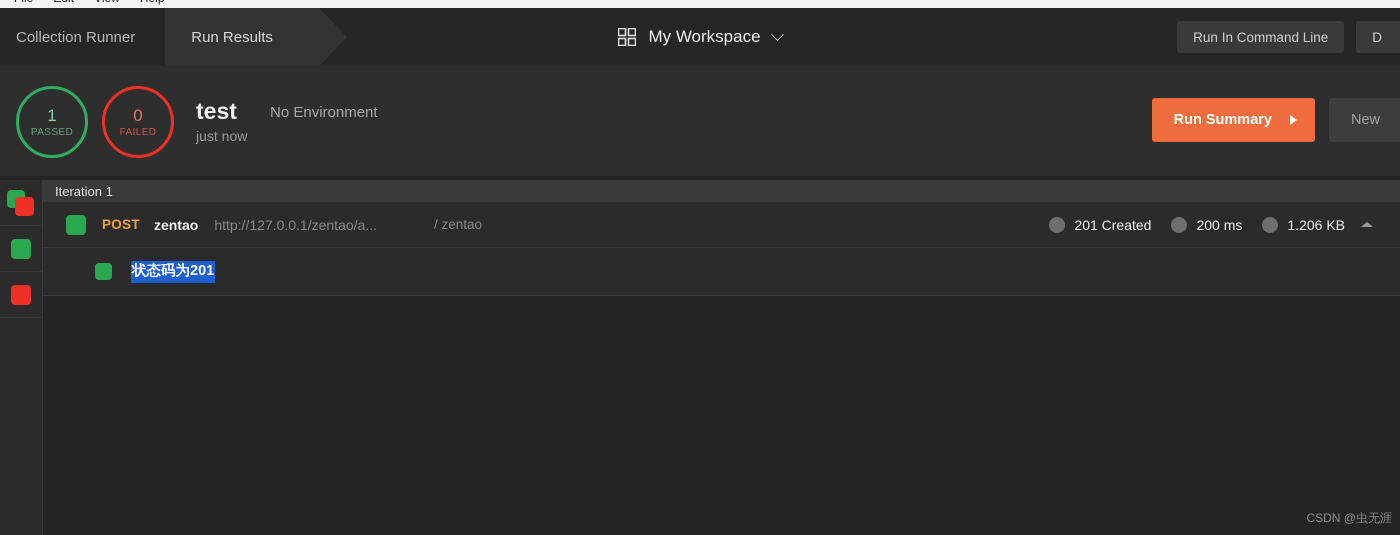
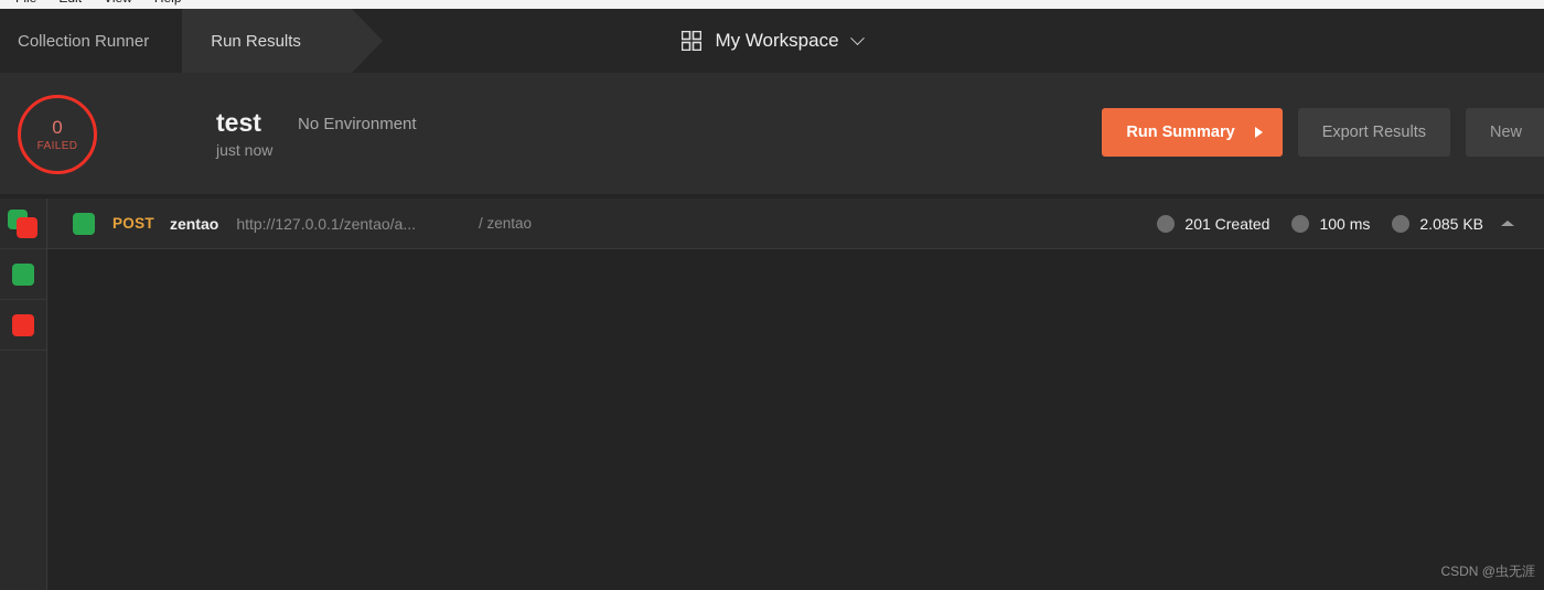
  Collection Runner
  Run Results
  My Workspace
- Run In Command Line
- D
- 1
- PASSED
  0
  FAILED
  test
  just now
  No Environment
  Run Summary
+ Export Results
  New
- Iteration 1
  POST
  zentao
  http://127.0.0.1/zentao/a...
  / zentao
  201 Created
- 200 ms
+ 100 ms
- 1.206 KB
+ 2.085 KB
- 状态码为201
  CSDN @虫无涯
